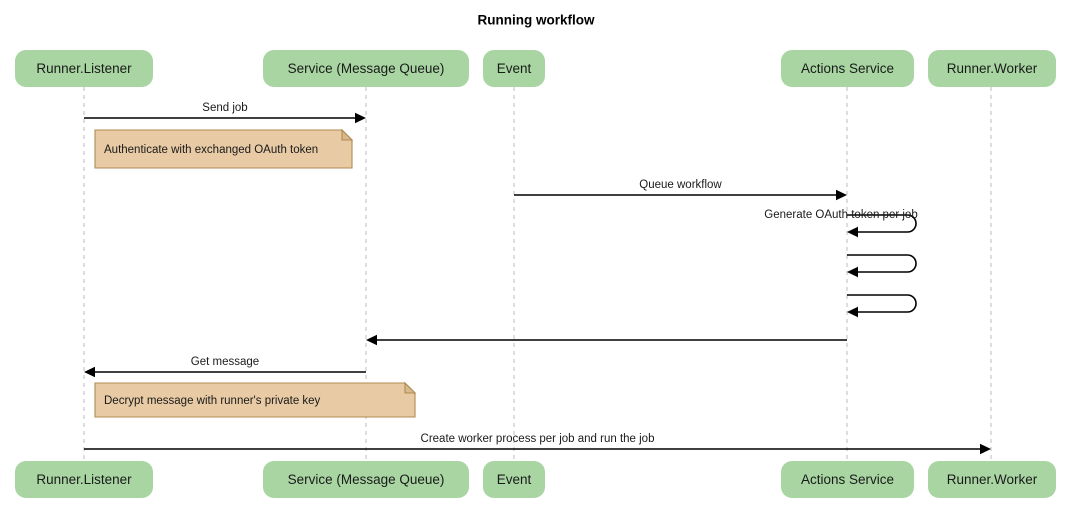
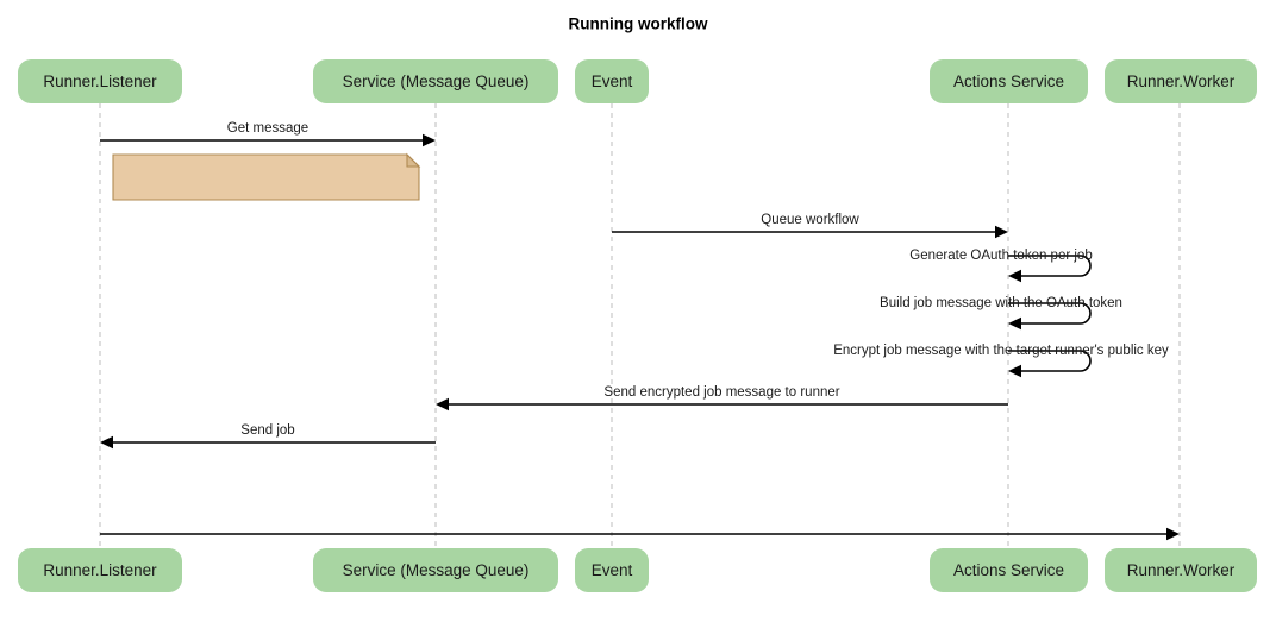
  Running workflow
- Send job
+ Get message
  Queue workflow
  Generate OAuth token per job
+ Build job message with the OAuth token
+ Encrypt job message with the target runner's public key
+ Send encrypted job message to runner
- Get message
+ Send job
- Create worker process per job and run the job
- Authenticate with exchanged OAuth token
- Decrypt message with runner's private key
  Runner.Listener
  Runner.Listener
  Service (Message Queue)
  Service (Message Queue)
  Event
  Event
  Actions Service
  Actions Service
  Runner.Worker
  Runner.Worker
